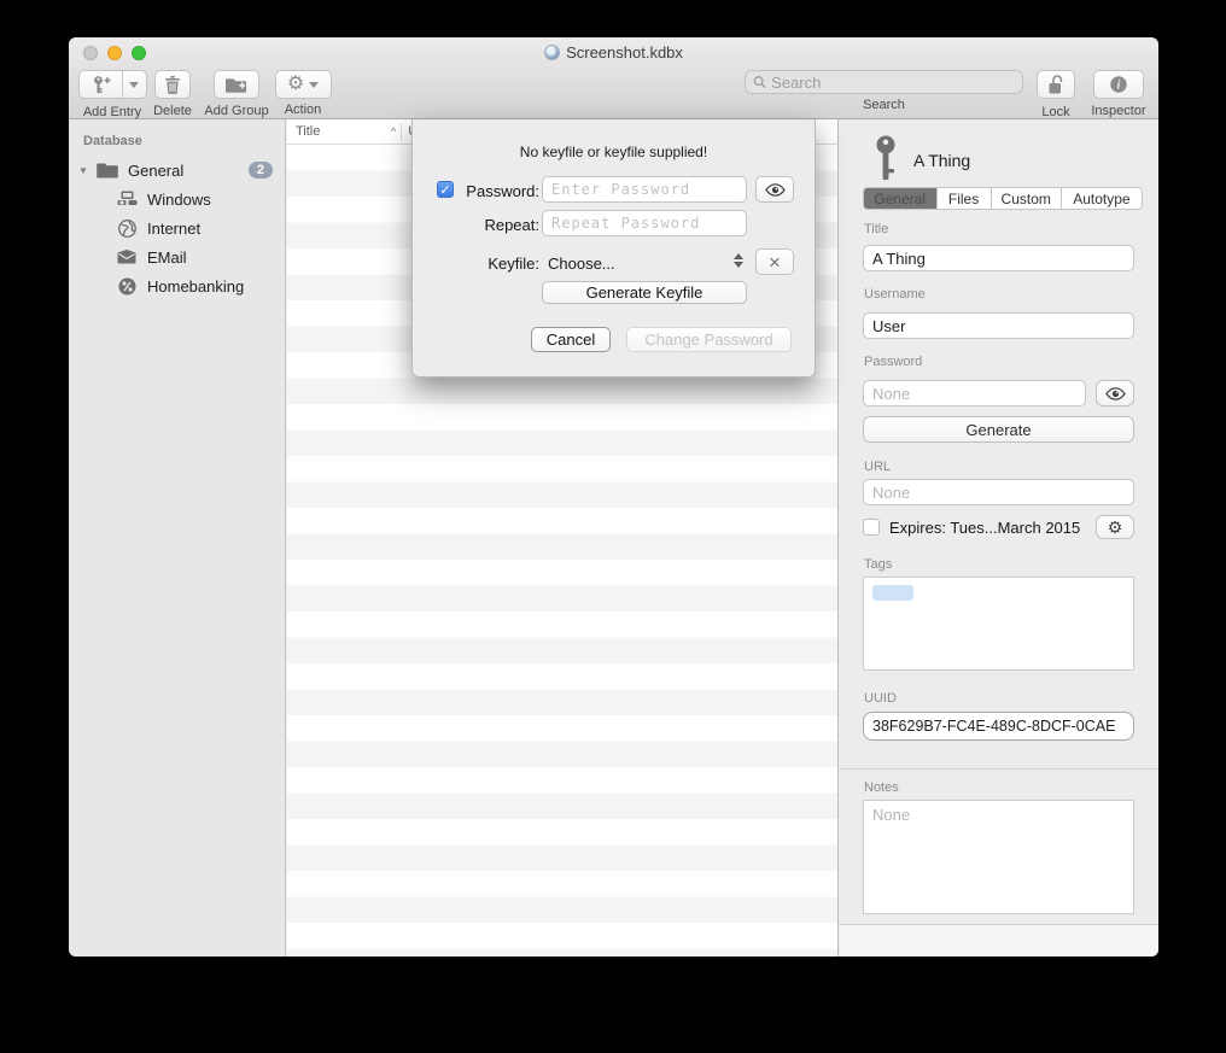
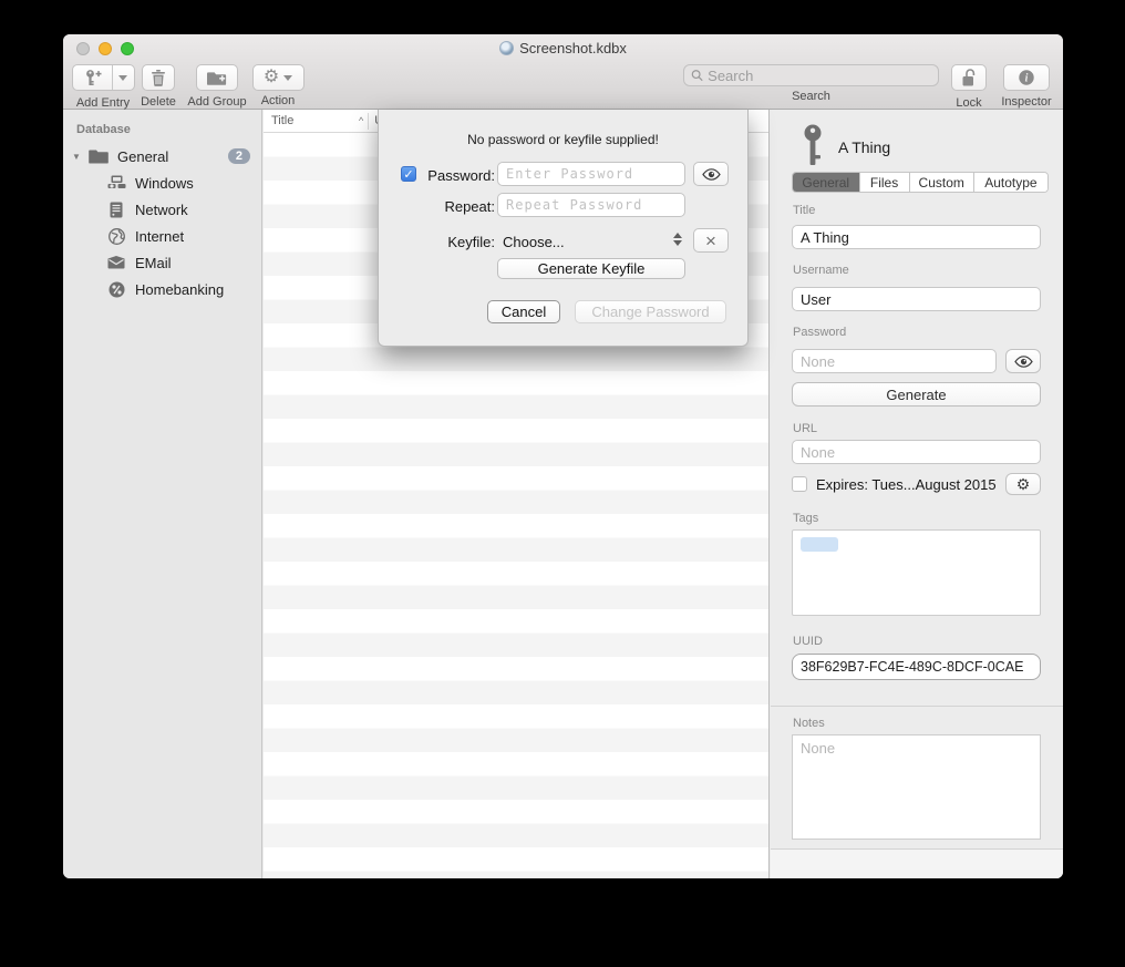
  Screenshot.kdbx
  Add Entry
  Delete
  Add Group
  ⚙
  Action
  Search
  Search
  Lock
  i
  Inspector
  Database
  ▼
  General
  2
  Windows
+ Network
  Internet
  EMail
  Homebanking
  Title
  ^
- No keyfile or keyfile supplied!
+ No password or keyfile supplied!
  ✓
  Password:
  Enter Password
  Repeat:
  Repeat Password
  Keyfile:
  Choose...
  ×
  Generate Keyfile
  Cancel
  Change Password
  A Thing
  General
  Files
  Custom
  Autotype
  Title
  A Thing
  Username
  User
  Password
  None
  Generate
  URL
  None
- Expires: Tues...March 2015
+ Expires: Tues...August 2015
  ⚙
  Tags
  UUID
  38F629B7-FC4E-489C-8DCF-0CAE
  Notes
  None
